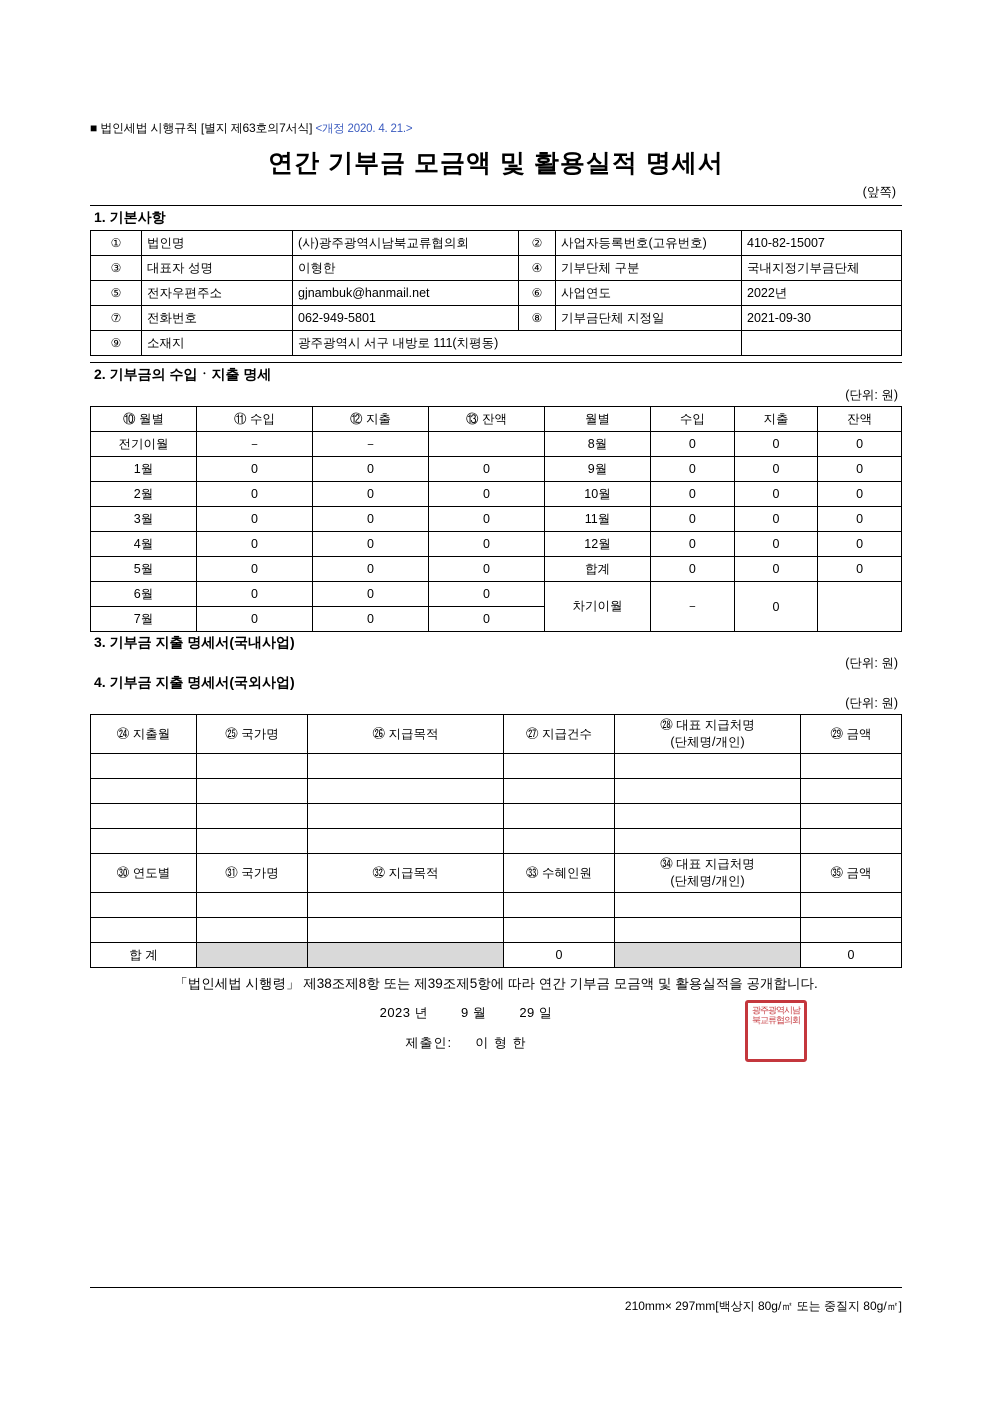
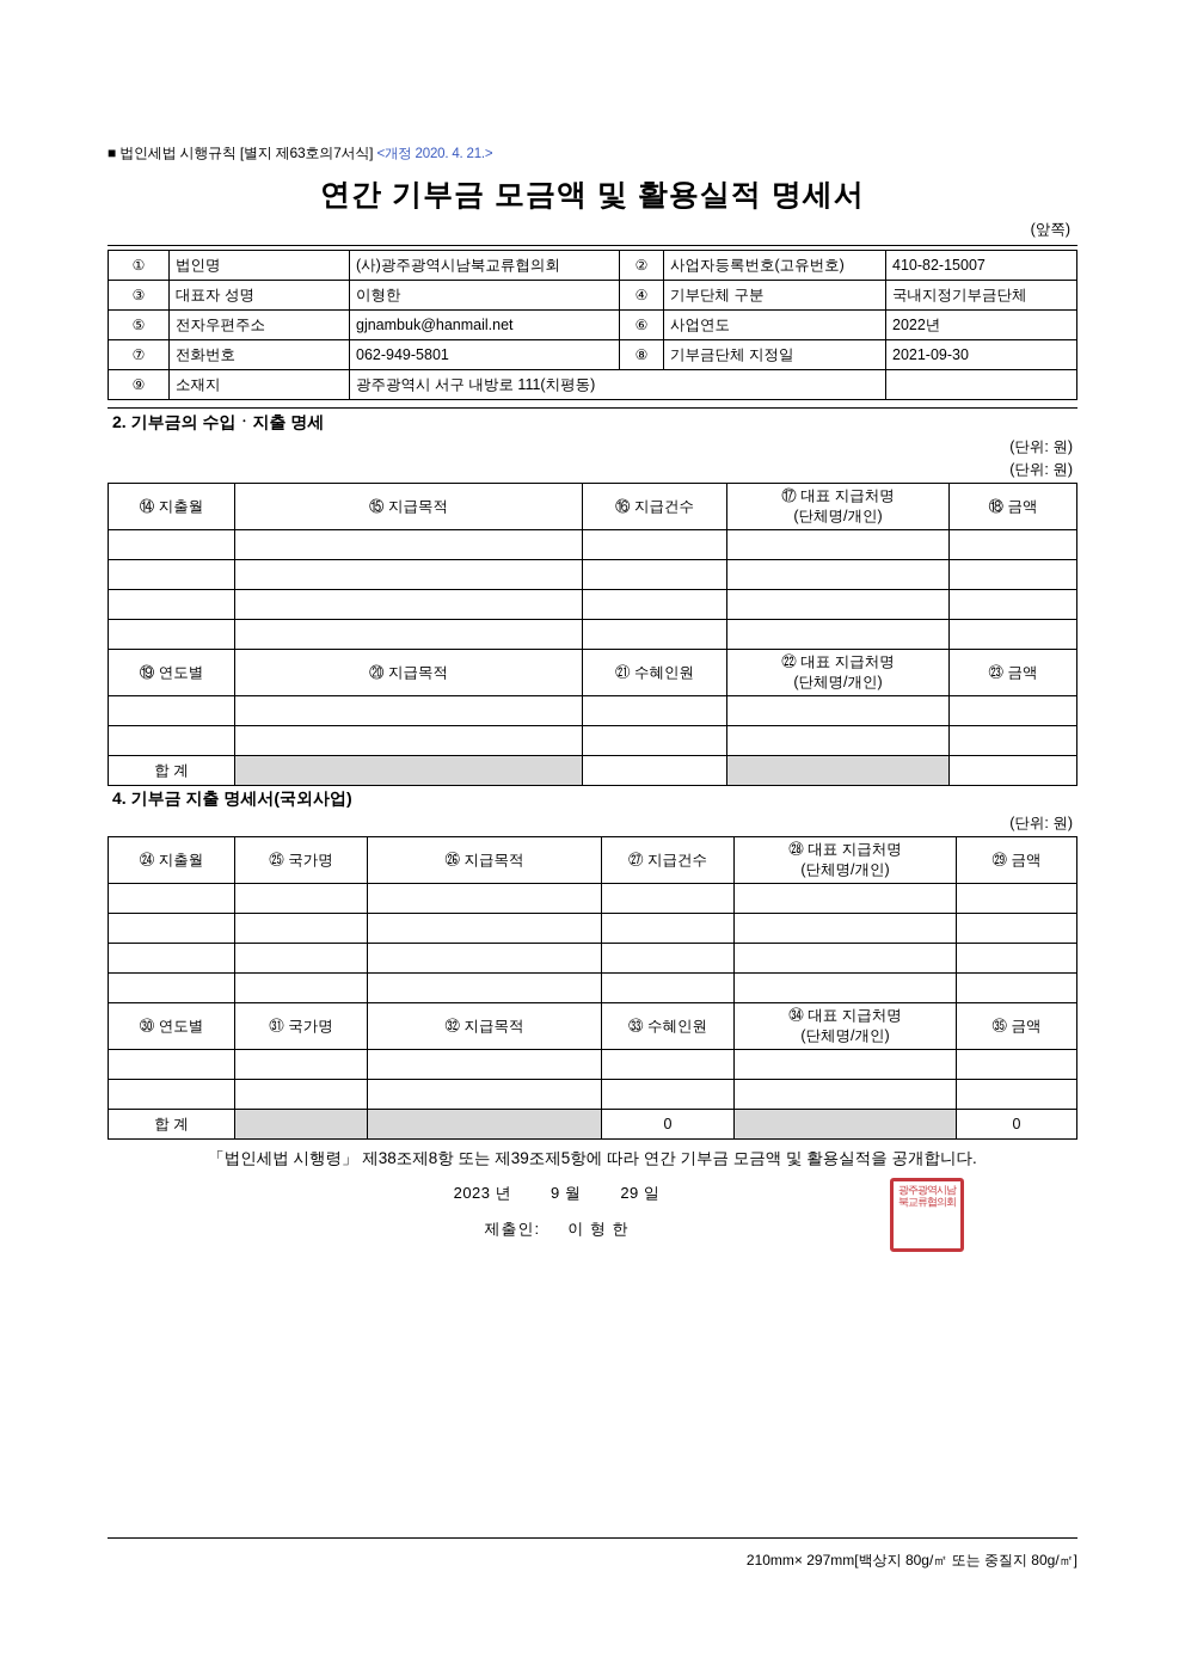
  ■ 법인세법 시행규칙 [별지 제63호의7서식] <개정 2020. 4. 21.>
  연간 기부금 모금액 및 활용실적 명세서
  (앞쪽)
- 1. 기본사항
  ①	법인명	(사)광주광역시남북교류협의회	②	사업자등록번호(고유번호)	410-82-15007
  ③	대표자 성명	이형한	④	기부단체 구분	국내지정기부금단체
  ⑤	전자우편주소	gjnambuk@hanmail.net	⑥	사업연도	2022년
  ⑦	전화번호	062-949-5801	⑧	기부금단체 지정일	2021-09-30
  ⑨	소재지	광주광역시 서구 내방로 111(치평동)
  2. 기부금의 수입ㆍ지출 명세
  (단위: 원)
- ⑩ 월별	⑪ 수입	⑫ 지출	⑬ 잔액	월별	수입	지출	잔액
- 전기이월	－	－		8월	0	0	0
- 1월	0	0	0	9월	0	0	0
- 2월	0	0	0	10월	0	0	0
- 3월	0	0	0	11월	0	0	0
- 4월	0	0	0	12월	0	0	0
- 5월	0	0	0	합계	0	0	0
- 6월	0	0	0	차기이월	－	0
- 7월	0	0	0
- 3. 기부금 지출 명세서(국내사업)
  (단위: 원)
+ ⑭ 지출월	⑮ 지급목적	⑯ 지급건수	⑰ 대표 지급처명 (단체명/개인)	⑱ 금액
+ ⑲ 연도별	⑳ 지급목적	㉑ 수혜인원	㉒ 대표 지급처명 (단체명/개인)	㉓ 금액
+ 합 계
  4. 기부금 지출 명세서(국외사업)
  (단위: 원)
  ㉔ 지출월	㉕ 국가명	㉖ 지급목적	㉗ 지급건수	㉘ 대표 지급처명 (단체명/개인)	㉙ 금액
  ㉚ 연도별	㉛ 국가명	㉜ 지급목적	㉝ 수혜인원	㉞ 대표 지급처명 (단체명/개인)	㉟ 금액
  합 계			0		0
  「법인세법 시행령」 제38조제8항 또는 제39조제5항에 따라 연간 기부금 모금액 및 활용실적을 공개합니다.
  2023 년 9 월 29 일
  제출인: 이 형 한
  광주광역시남북교류협의회
  210mm× 297mm[백상지 80g/㎡ 또는 중질지 80g/㎡]
